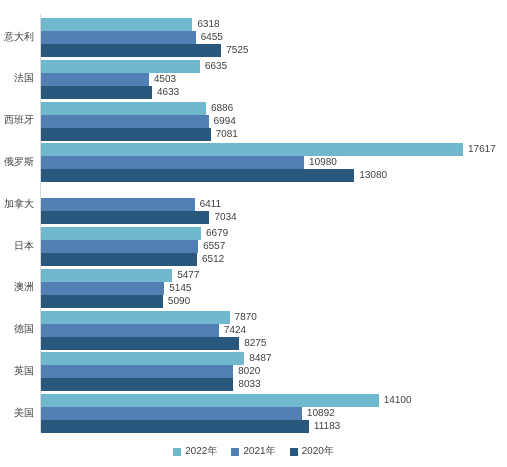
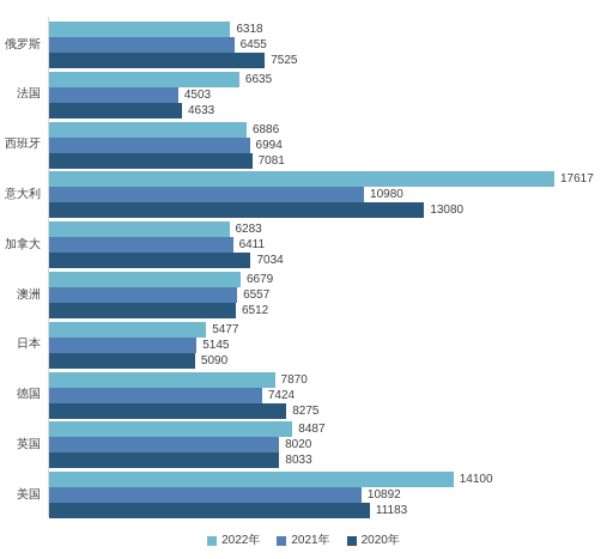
- 意大利
+ 俄罗斯
  6318
  6455
  7525
  法国
  6635
  4503
  4633
  西班牙
  6886
  6994
  7081
- 俄罗斯
+ 意大利
  17617
  10980
  13080
  加拿大
+ 6283
  6411
  7034
- 日本
+ 澳洲
  6679
  6557
  6512
- 澳洲
+ 日本
  5477
  5145
  5090
  德国
  7870
  7424
  8275
  英国
  8487
  8020
  8033
  美国
  14100
  10892
  11183
  2022年
  2021年
  2020年
